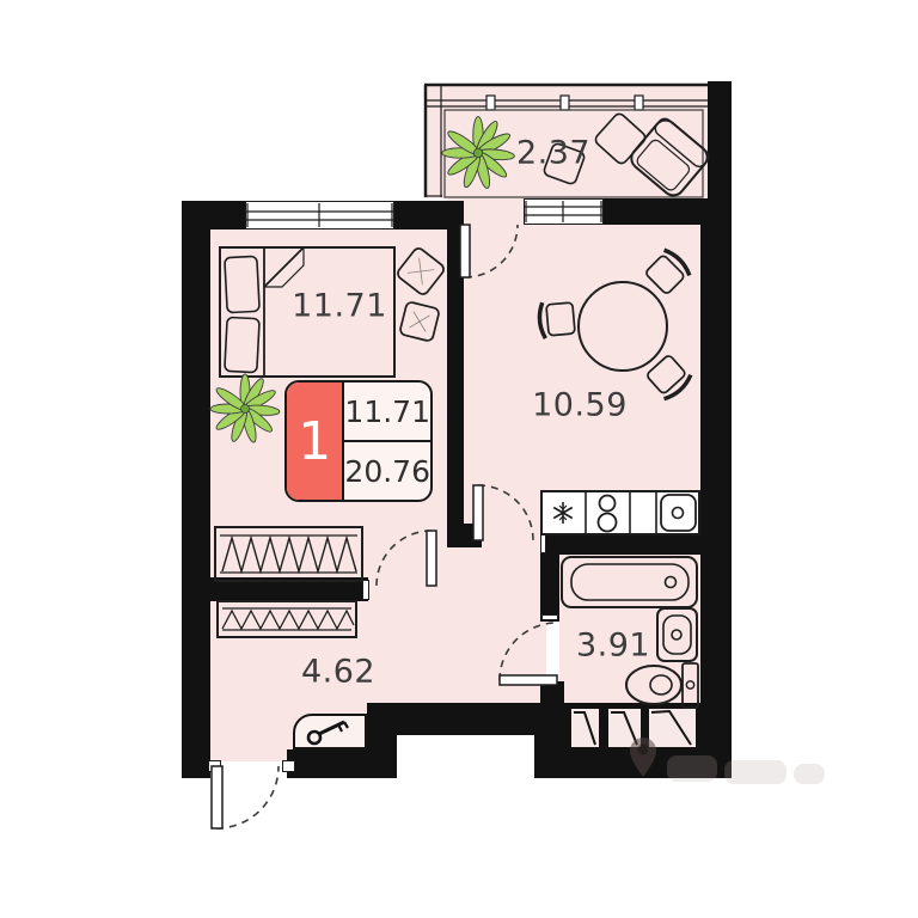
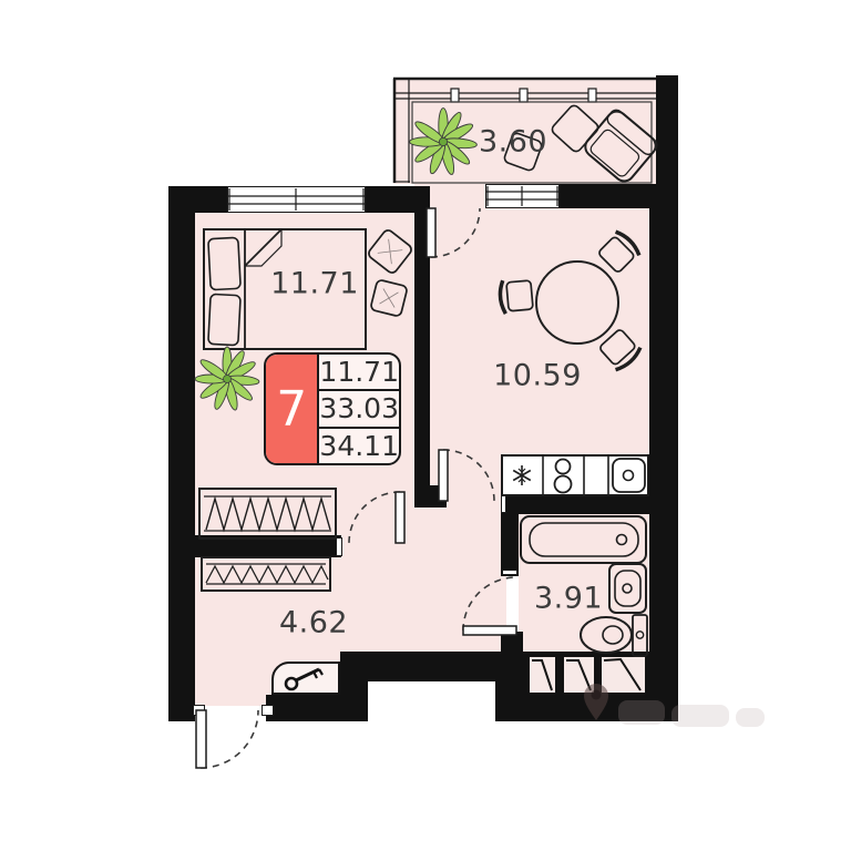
- 2.37
+ 3.60
  11.71
  10.59
  3.91
  4.62
- 1
+ 7
  11.71
+ 33.03
- 20.76
+ 34.11
